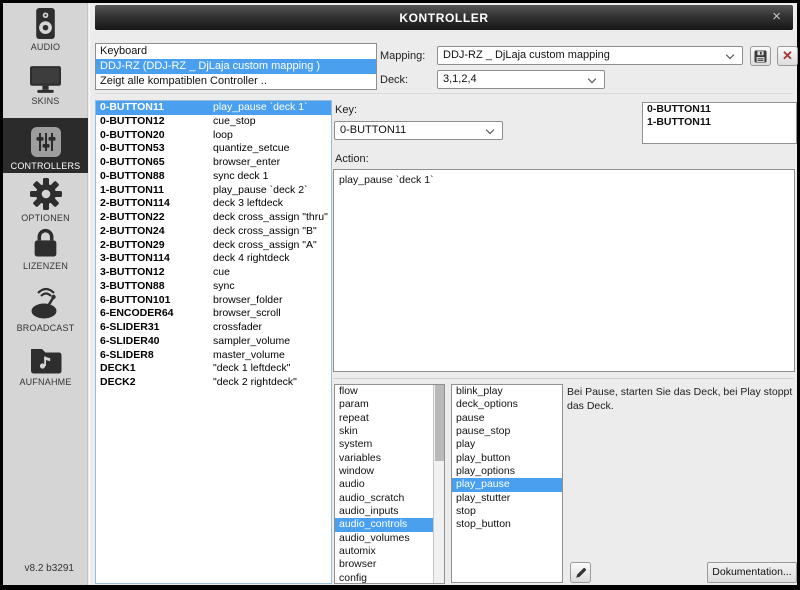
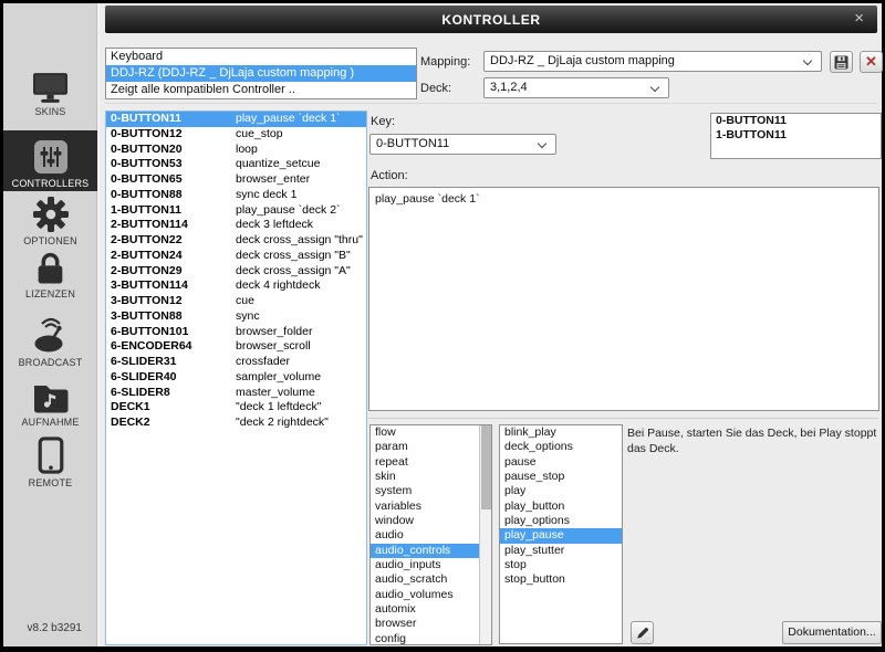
- AUDIO
  SKINS
  CONTROLLERS
  OPTIONEN
  LIZENZEN
  BROADCAST
  AUFNAHME
+ REMOTE
  v8.2 b3291
  KONTROLLER
  ×
  Keyboard
  DDJ-RZ (DDJ-RZ _ DjLaja custom mapping )
  Zeigt alle kompatiblen Controller ..
  Mapping:
  DDJ-RZ _ DjLaja custom mapping
  ✕
  Deck:
  3,1,2,4
  0-BUTTON11
  play_pause `deck 1`
  0-BUTTON12
  cue_stop
  0-BUTTON20
  loop
  0-BUTTON53
  quantize_setcue
  0-BUTTON65
  browser_enter
  0-BUTTON88
  sync deck 1
  1-BUTTON11
  play_pause `deck 2`
  2-BUTTON114
  deck 3 leftdeck
  2-BUTTON22
  deck cross_assign "thru"
  2-BUTTON24
  deck cross_assign "B"
  2-BUTTON29
  deck cross_assign "A"
  3-BUTTON114
  deck 4 rightdeck
  3-BUTTON12
  cue
  3-BUTTON88
  sync
  6-BUTTON101
  browser_folder
  6-ENCODER64
  browser_scroll
  6-SLIDER31
  crossfader
  6-SLIDER40
  sampler_volume
  6-SLIDER8
  master_volume
  DECK1
  "deck 1 leftdeck"
  DECK2
  "deck 2 rightdeck"
  Key:
  0-BUTTON11
  0-BUTTON11
  1-BUTTON11
  Action:
  play_pause `deck 1`
  flow
  param
  repeat
  skin
  system
  variables
  window
  audio
- audio_scratch
+ audio_controls
  audio_inputs
- audio_controls
+ audio_scratch
  audio_volumes
  automix
  browser
  config
  blink_play
  deck_options
  pause
  pause_stop
  play
  play_button
  play_options
  play_pause
  play_stutter
  stop
  stop_button
  Bei Pause, starten Sie das Deck, bei Play stoppt das Deck.
  Dokumentation...
